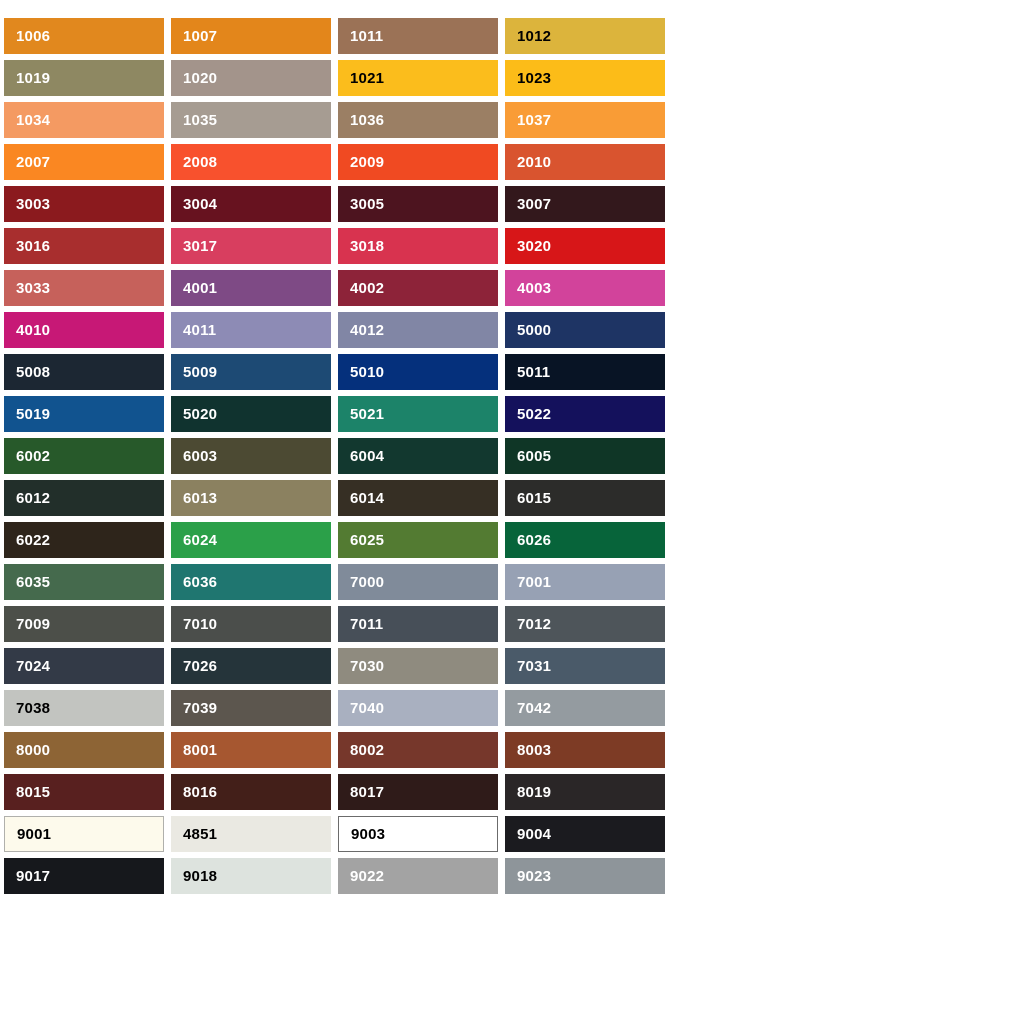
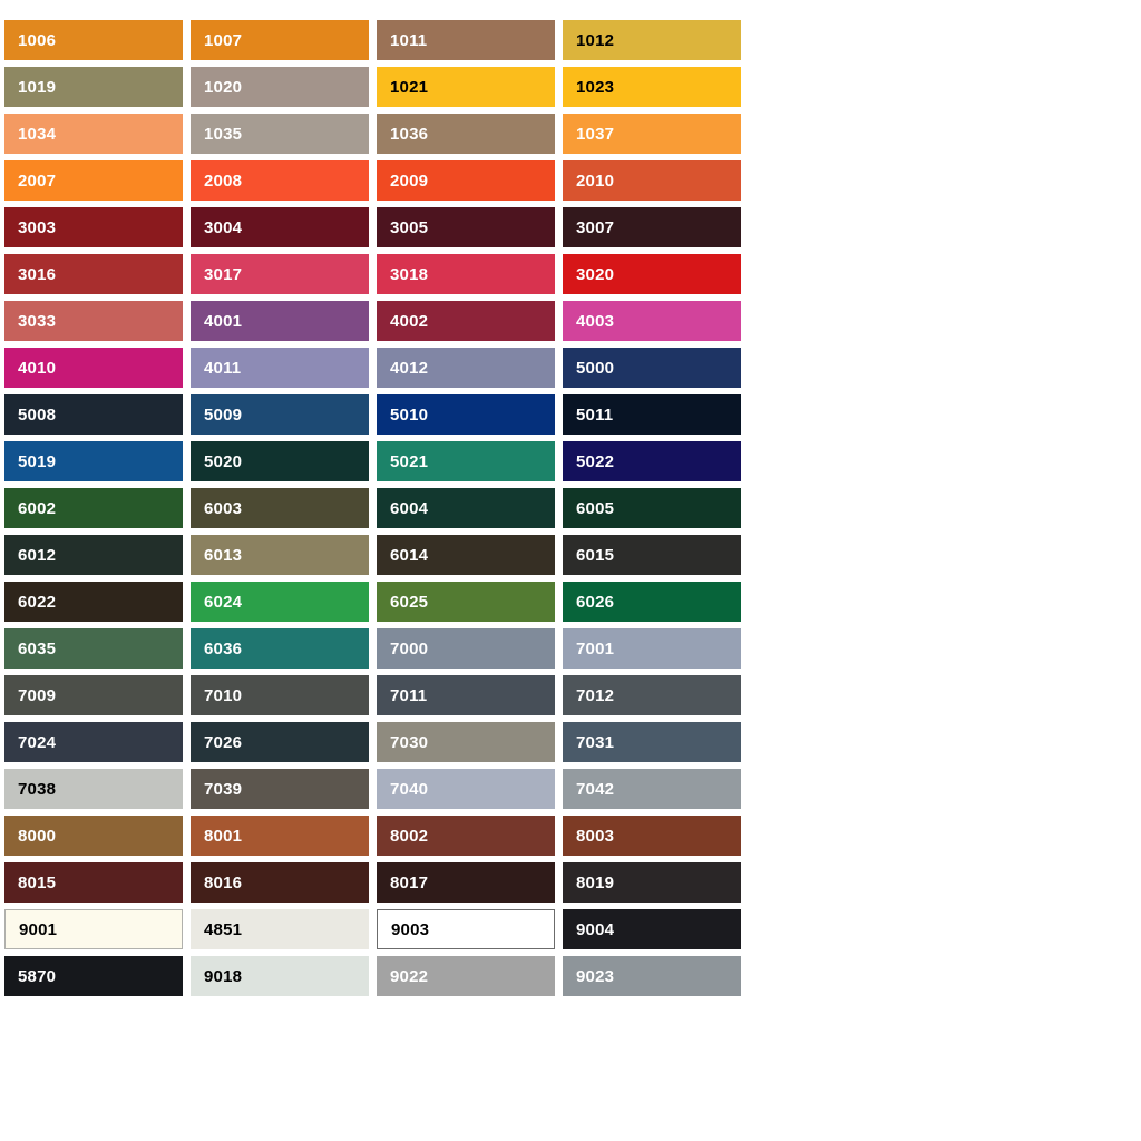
  1006
  1007
  1011
  1012
  1019
  1020
  1021
  1023
  1034
  1035
  1036
  1037
  2007
  2008
  2009
  2010
  3003
  3004
  3005
  3007
  3016
  3017
  3018
  3020
  3033
  4001
  4002
  4003
  4010
  4011
  4012
  5000
  5008
  5009
  5010
  5011
  5019
  5020
  5021
  5022
  6002
  6003
  6004
  6005
  6012
  6013
  6014
  6015
  6022
  6024
  6025
  6026
  6035
  6036
  7000
  7001
  7009
  7010
  7011
  7012
  7024
  7026
  7030
  7031
  7038
  7039
  7040
  7042
  8000
  8001
  8002
  8003
  8015
  8016
  8017
  8019
  9001
  4851
  9003
  9004
- 9017
+ 5870
  9018
  9022
  9023
